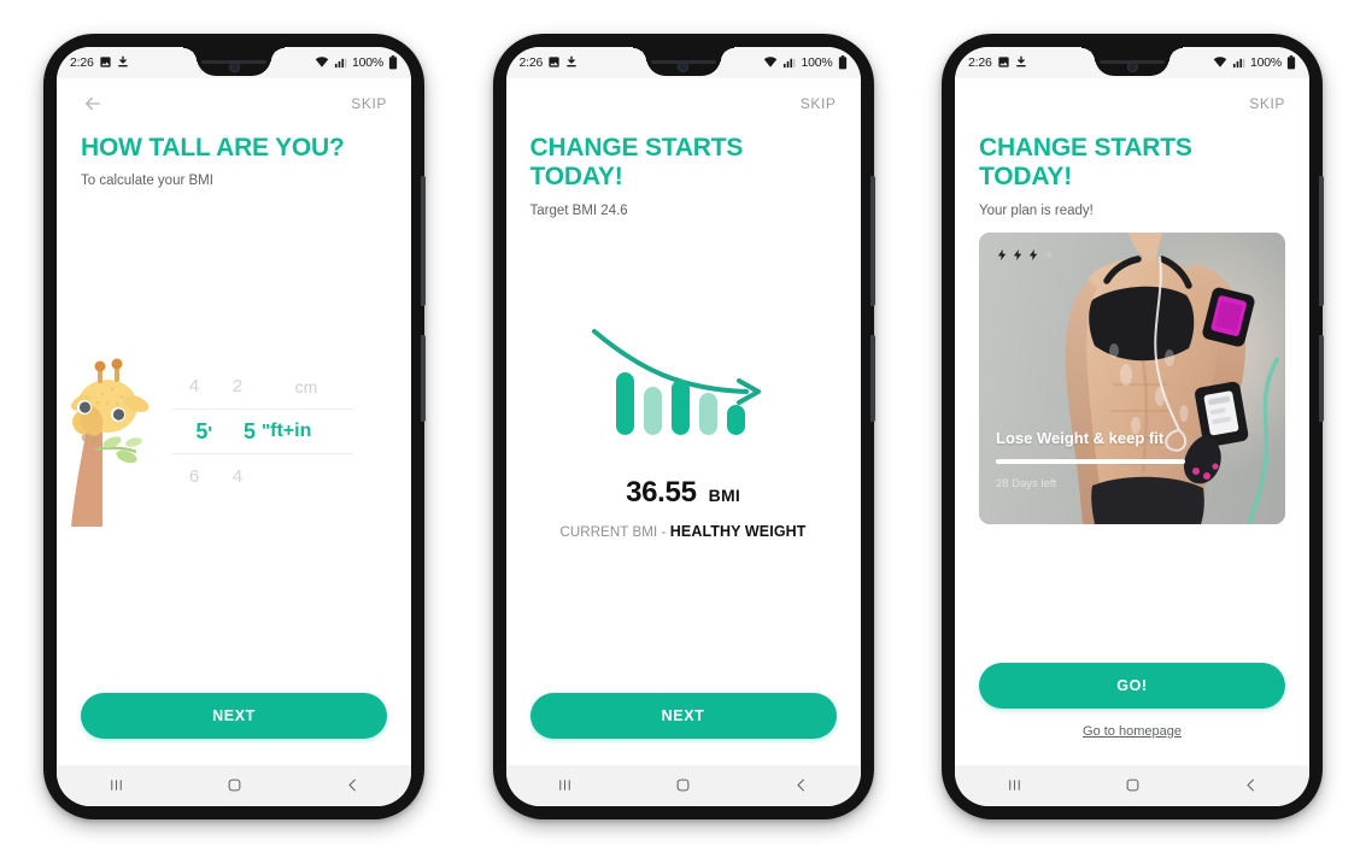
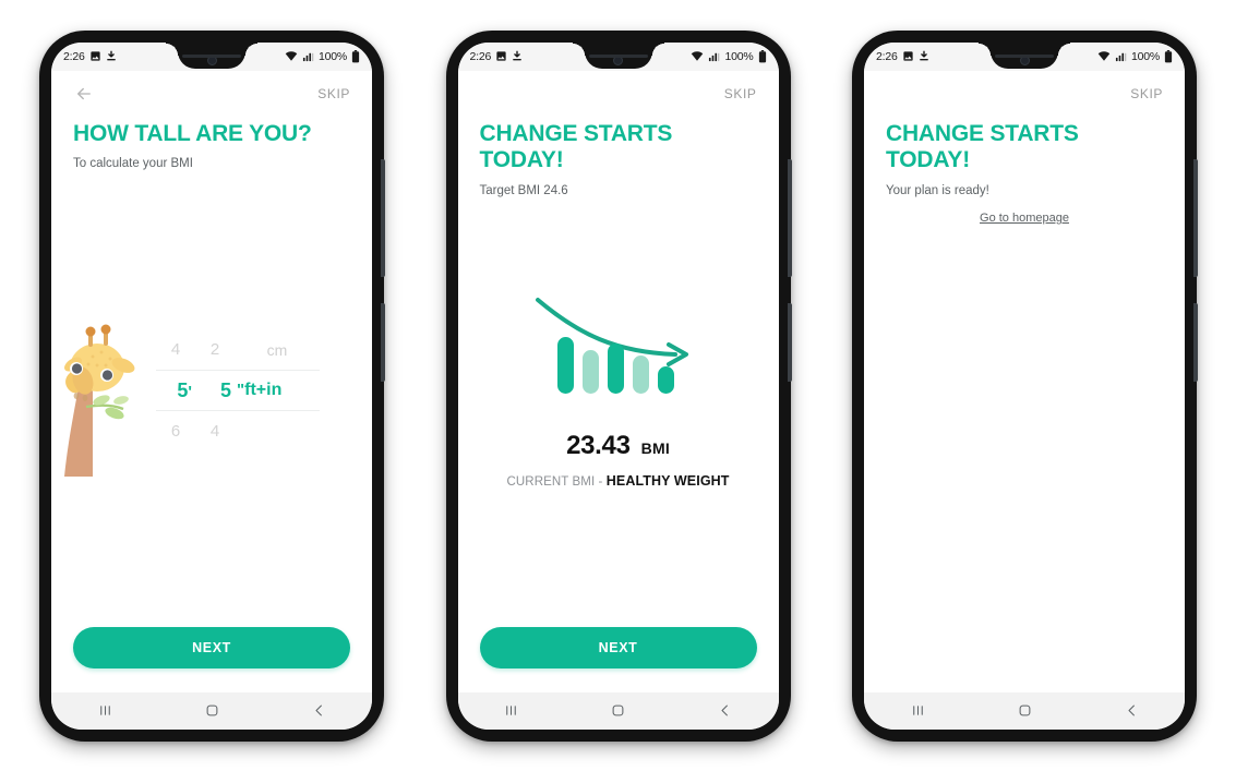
  2:26
  100%
  SKIP
  HOW TALL ARE YOU?
  To calculate your BMI
  4
  2
  cm
  5'
  5
  "ft+in
  6
  4
  NEXT
  2:26
  100%
  SKIP
  CHANGE STARTS TODAY!
  Target BMI 24.6
- 36.55
+ 23.43
  BMI
  CURRENT BMI - HEALTHY WEIGHT
  NEXT
  2:26
  100%
  SKIP
  CHANGE STARTS TODAY!
  Your plan is ready!
- Lose Weight & keep fit
- 28 Days left
- GO!
  Go to homepage
